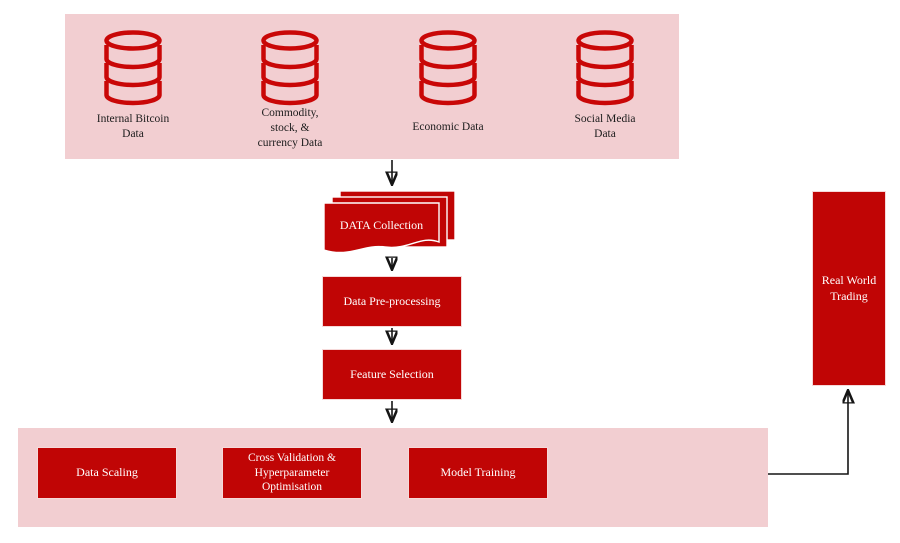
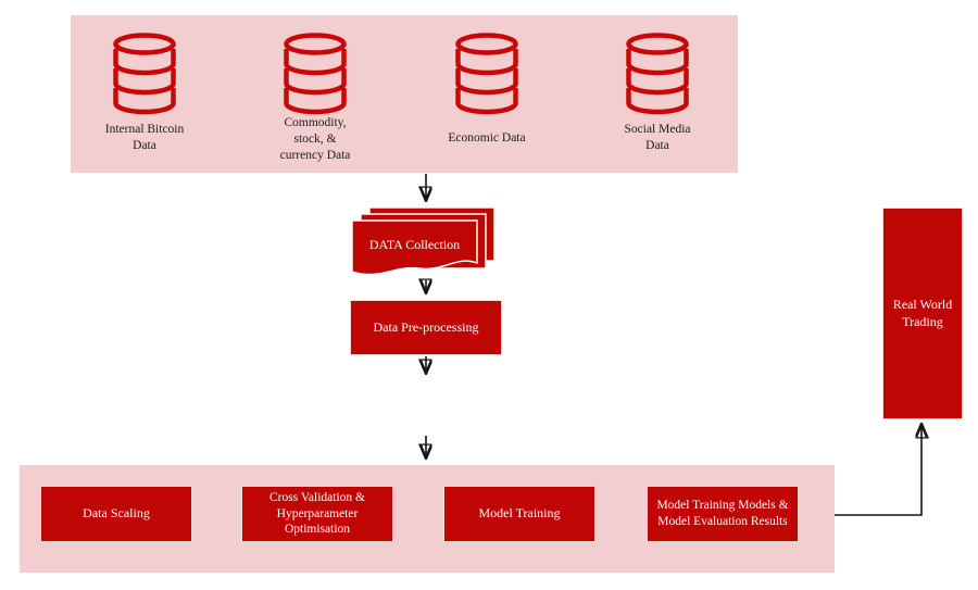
  Internal Bitcoin
  Data
  Commodity,
  stock, &
  currency Data
  Economic Data
  Social Media
  Data
  DATA Collection
  Data Pre-processing
- Feature Selection
  Data Scaling
  Cross Validation &
  Hyperparameter
  Optimisation
  Model Training
+ Model Training Models &
+ Model Evaluation Results
  Real World
  Trading
